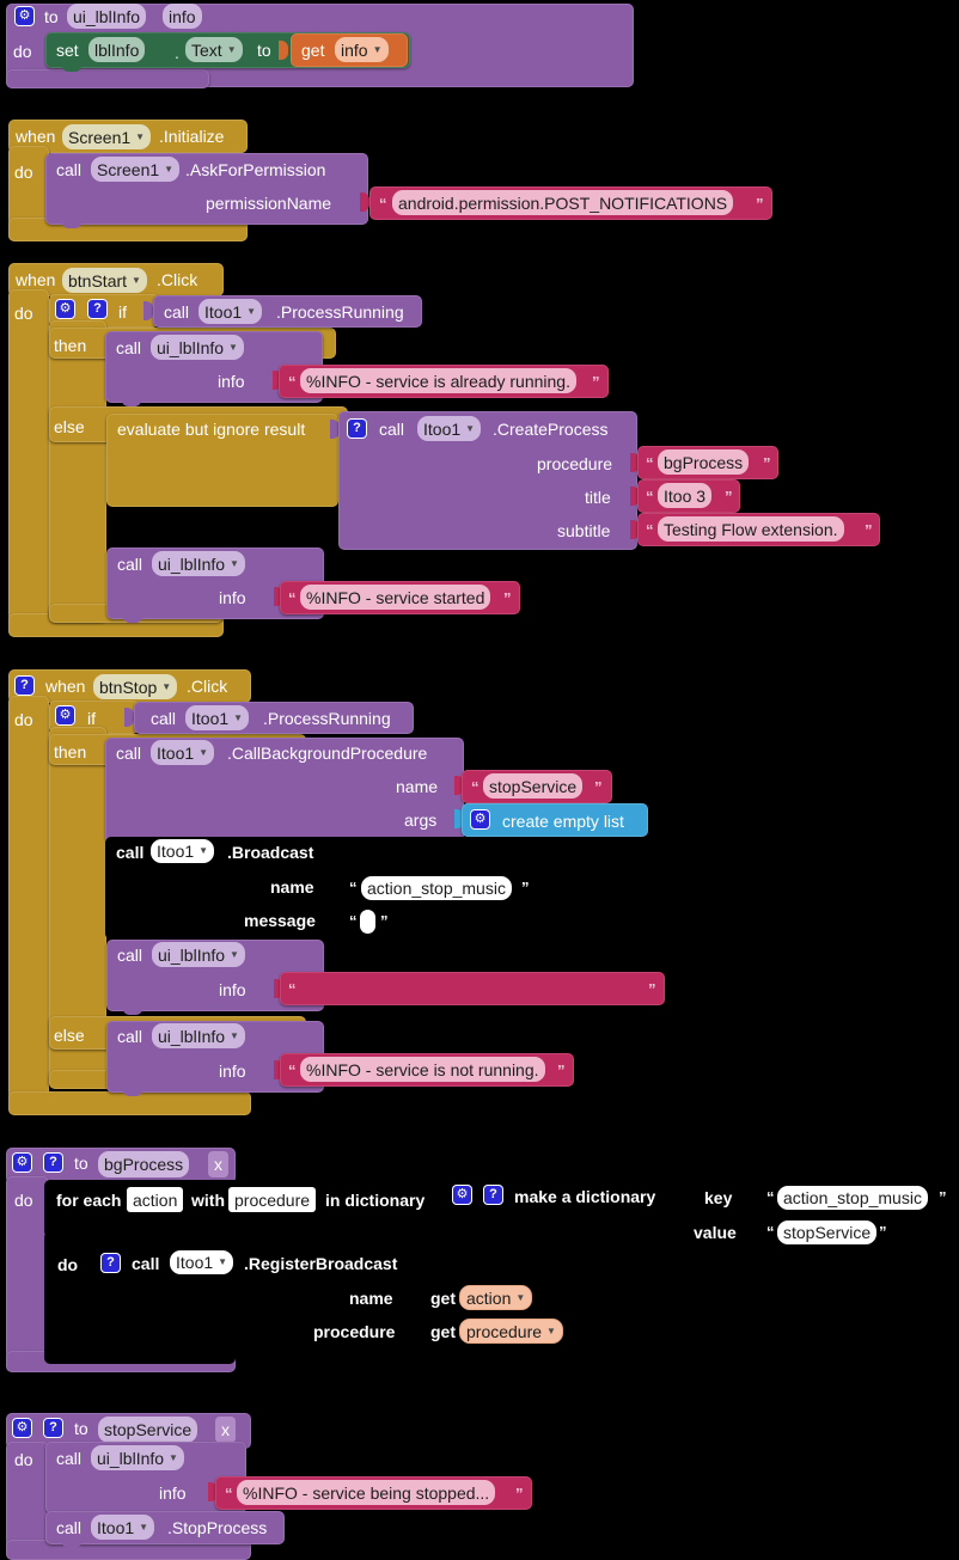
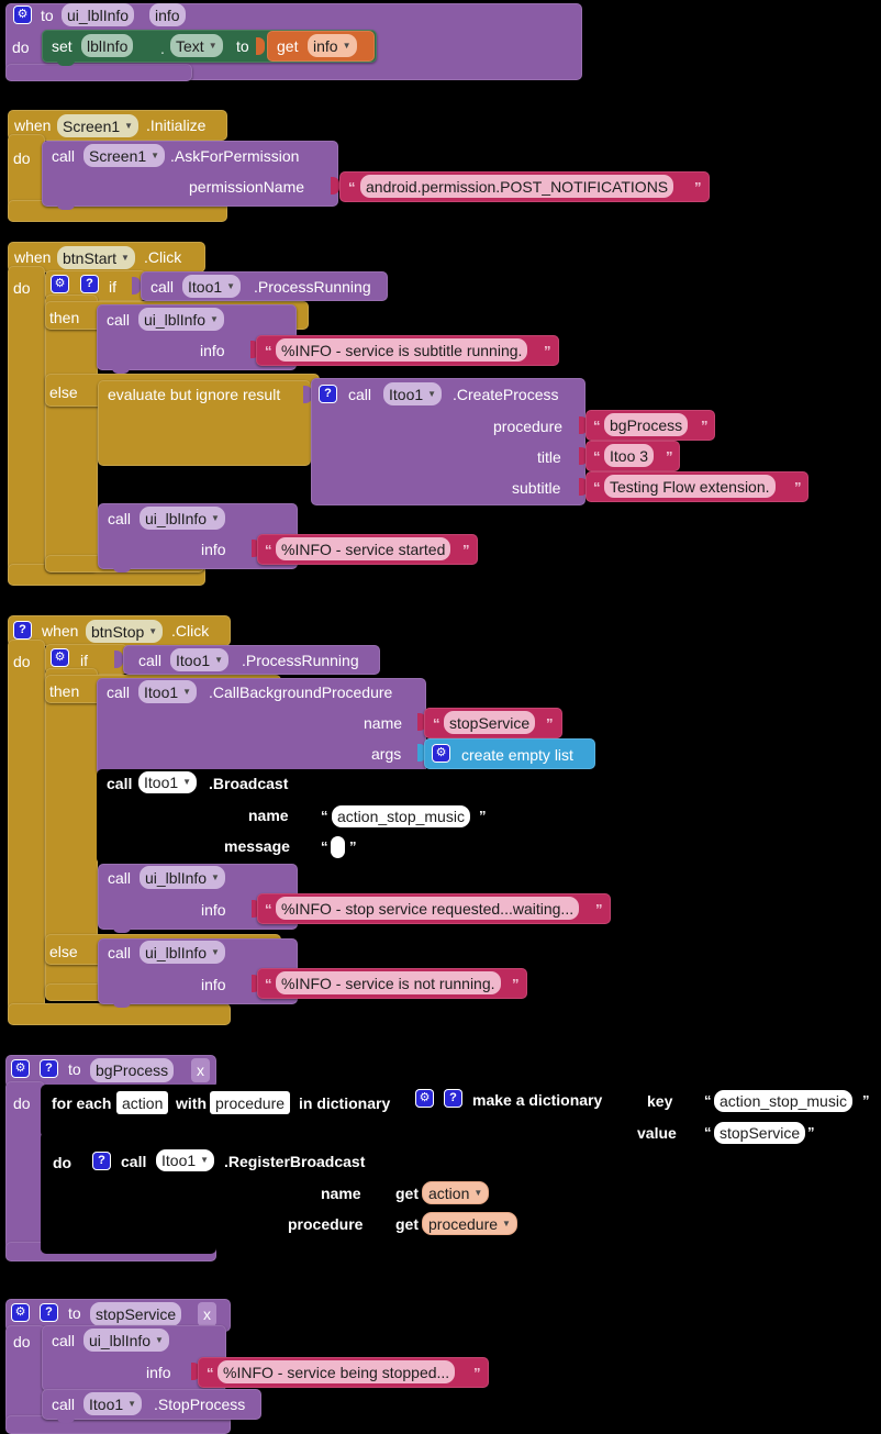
  ⚙
  to
  ui_lblInfo
  info
  do
  set
  lblInfo
  .
  Text
  ▼
  to
  get
  info
  ▼
  when
  Screen1
  ▼
  .Initialize
  do
  call
  Screen1
  ▼
  .AskForPermission
  permissionName
  “
  android.permission.POST_NOTIFICATIONS
  ”
  when
  btnStart
  ▼
  .Click
  do
  ⚙
  ?
  if
  call
  Itoo1
  ▼
  .ProcessRunning
  then
  call
  ui_lblInfo
  ▼
  info
  “
- %INFO - service is already running.
+ %INFO - service is subtitle running.
  ”
  else
  evaluate but ignore result
  ?
  call
  Itoo1
  ▼
  .CreateProcess
  procedure
  “
  bgProcess
  ”
  title
  “
  Itoo 3
  ”
  subtitle
  “
  Testing Flow extension.
  ”
  call
  ui_lblInfo
  ▼
  info
  “
  %INFO - service started
  ”
  ?
  when
  btnStop
  ▼
  .Click
  do
  ⚙
  if
  call
  Itoo1
  ▼
  .ProcessRunning
  then
  call
  Itoo1
  ▼
  .CallBackgroundProcedure
  name
  “
  stopService
  ”
  args
  ⚙
  create empty list
  call
  Itoo1
  ▼
  .Broadcast
  name
  “
  action_stop_music
  ”
  message
  “
  ”
  call
  ui_lblInfo
  ▼
  info
  “
+ %INFO - stop service requested...waiting...
  ”
  else
  call
  ui_lblInfo
  ▼
  info
  “
  %INFO - service is not running.
  ”
  ⚙
  ?
  to
  bgProcess
  x
  do
  for each
  action
  with
  procedure
  in dictionary
  ⚙
  ?
  make a dictionary
  key
  “
  action_stop_music
  ”
  value
  “
  stopService
  ”
  do
  ?
  call
  Itoo1
  ▼
  .RegisterBroadcast
  name
  get
  action
  ▼
  procedure
  get
  procedure
  ▼
  ⚙
  ?
  to
  stopService
  x
  do
  call
  ui_lblInfo
  ▼
  info
  “
  %INFO - service being stopped...
  ”
  call
  Itoo1
  ▼
  .StopProcess
